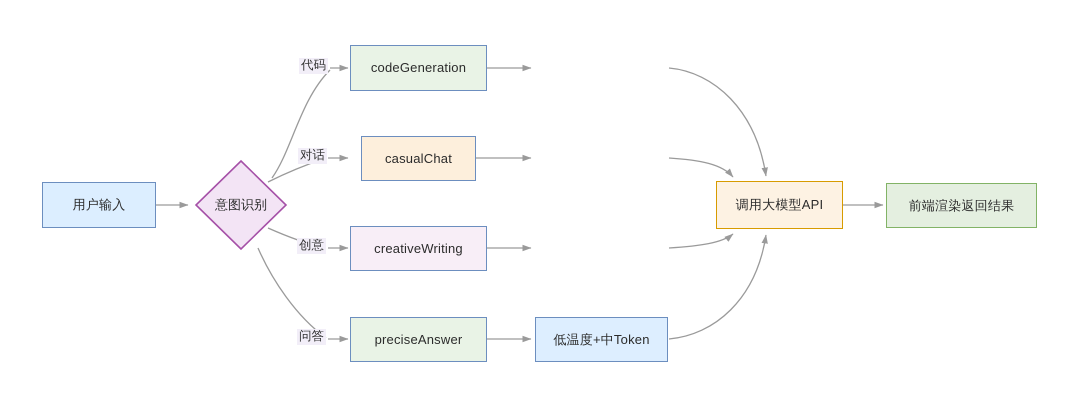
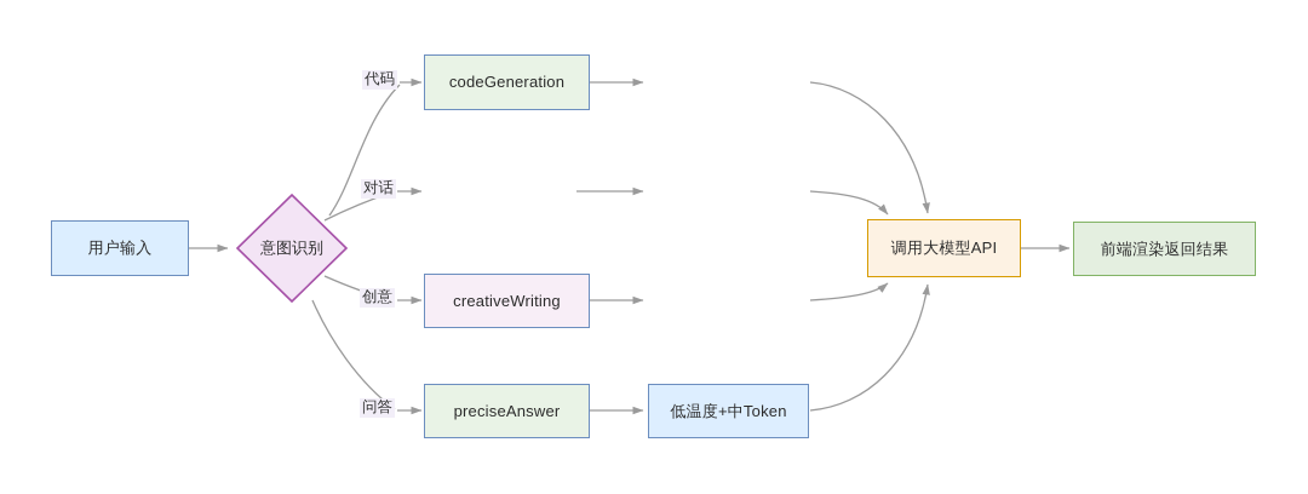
  用户输入
  意图识别
  代码
  对话
  创意
  问答
  codeGeneration
- casualChat
  creativeWriting
  preciseAnswer
  低温度+中Token
  调用大模型API
  前端渲染返回结果
